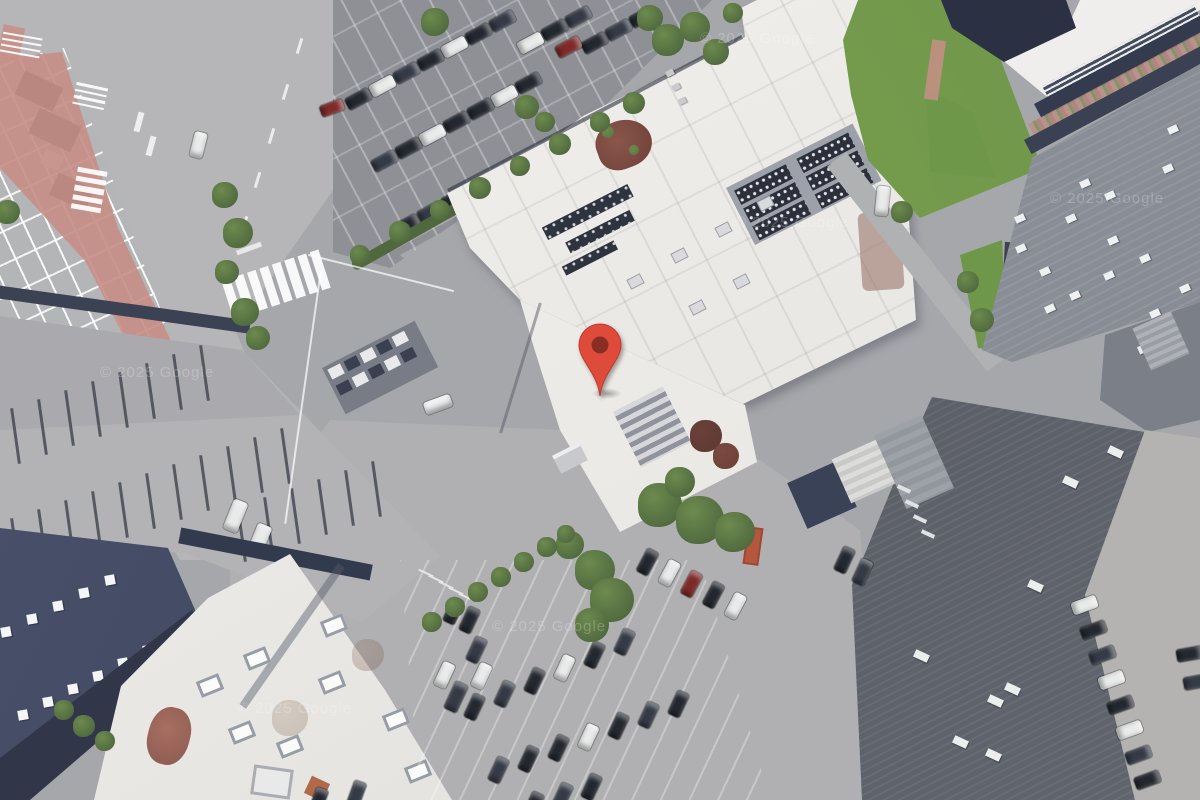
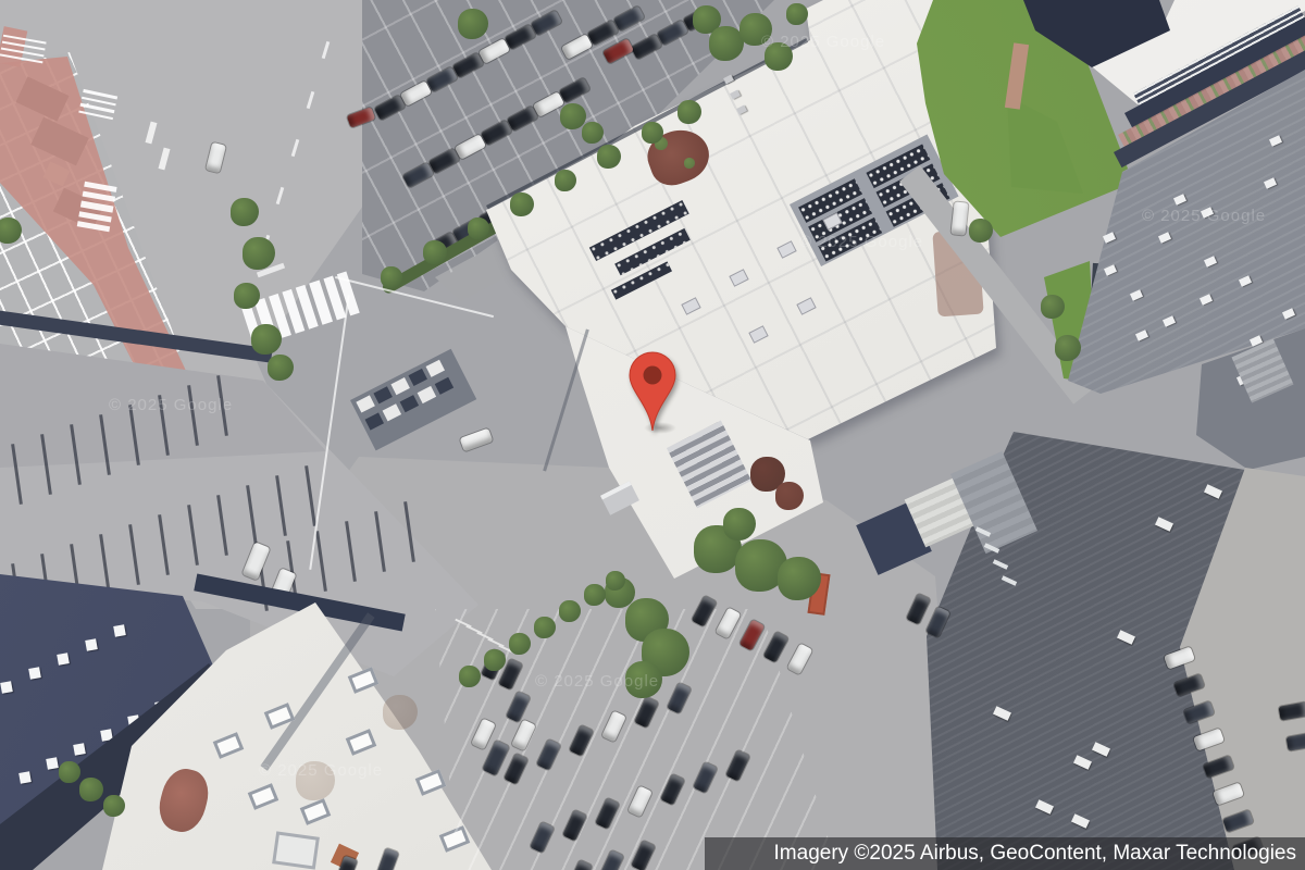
  © 2025 Google
  © 2025 Google
  © 2025 Google
  © 2025 Google
  © 2025 Google
  © 2025 Google
+ Imagery ©2025 Airbus, GeoContent, Maxar Technologies
